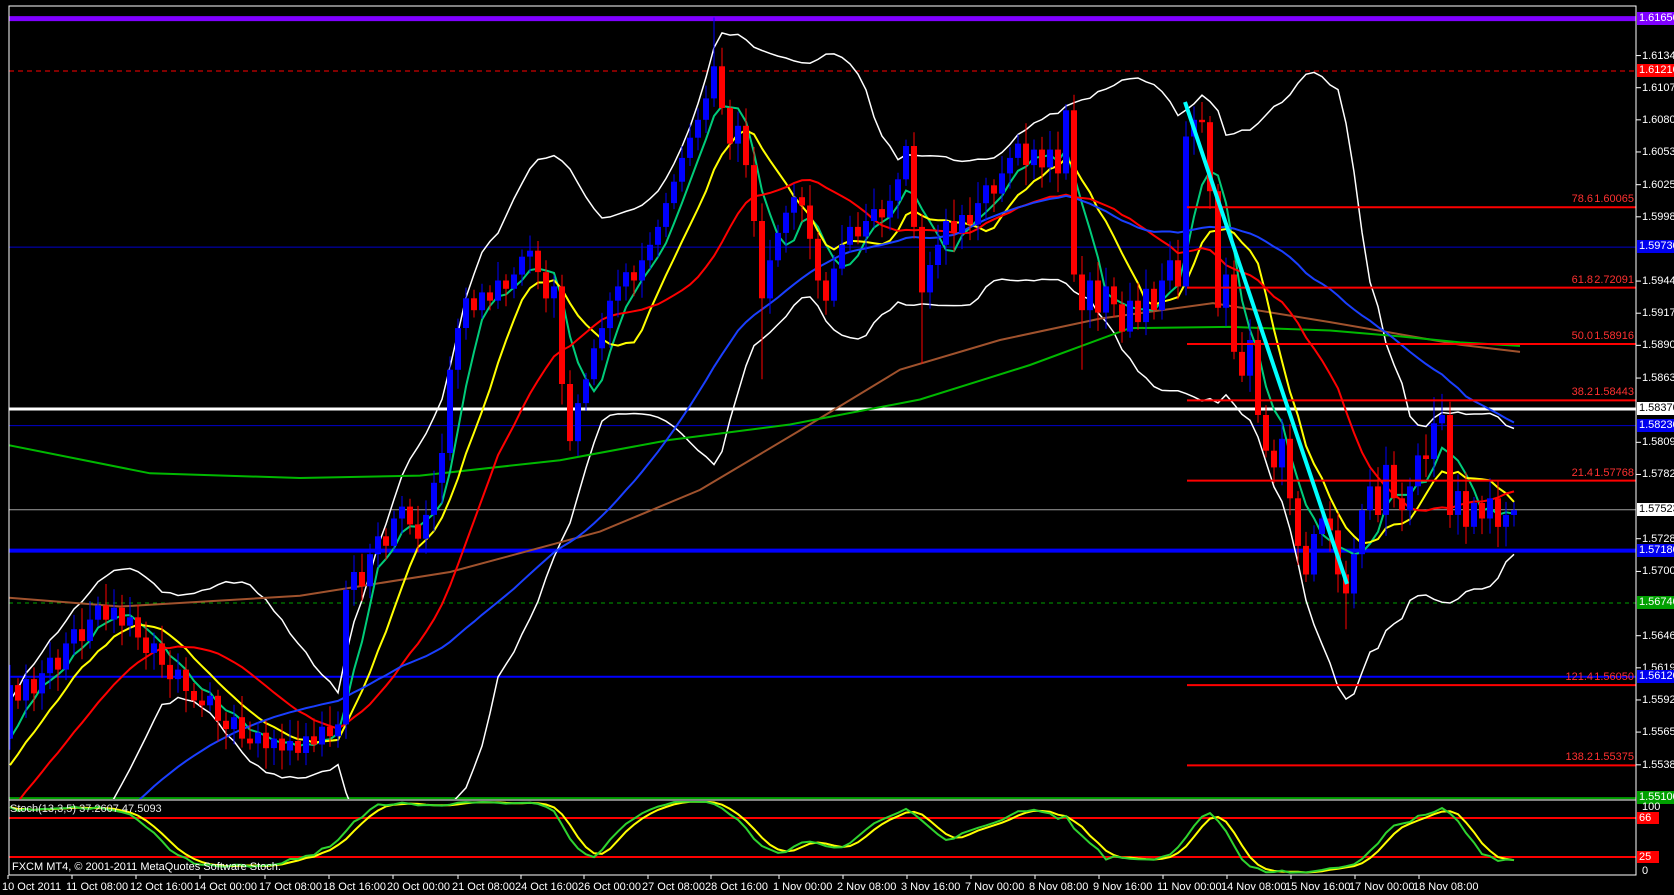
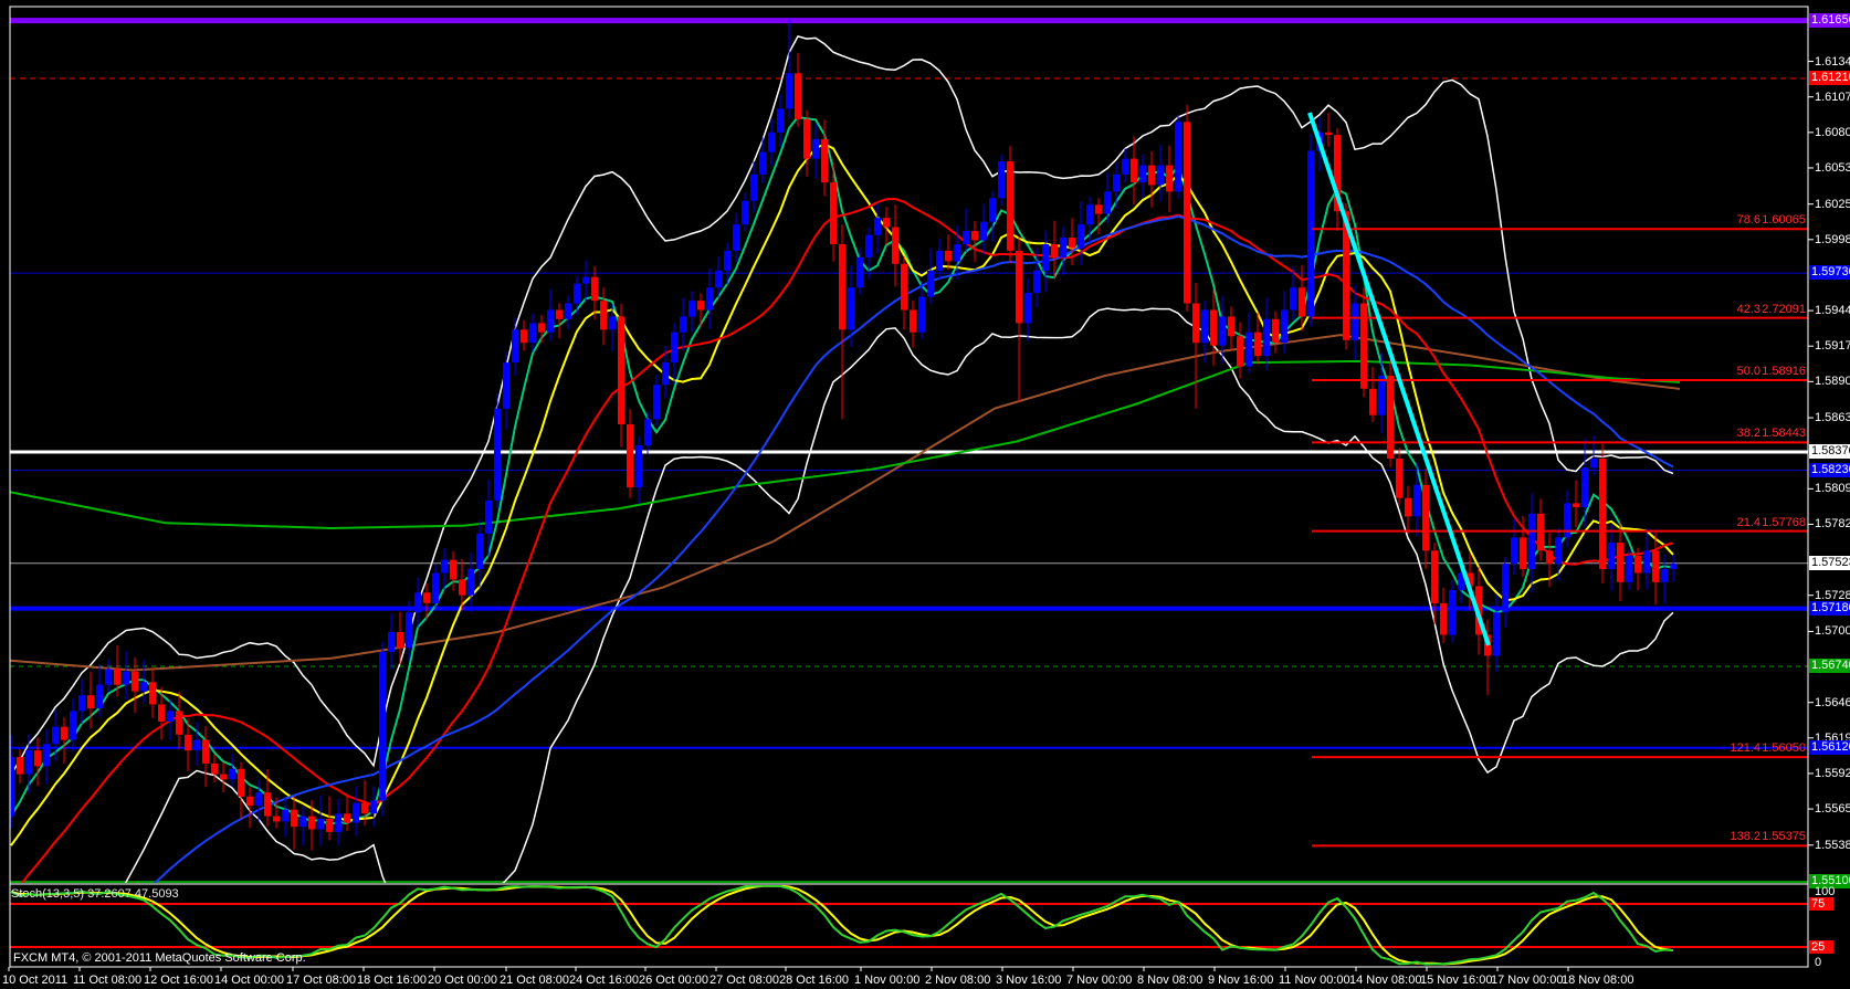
  78.6
  1.60065
- 61.8
+ 42.3
  2.72091
  50.0
  1.58916
  38.2
  1.58443
  21.4
  1.57768
  121.4
  1.56050
  138.2
  1.55375
  1.6134
  1.6107
  1.6080
  1.6053
  1.6025
  1.5998
  1.5944
  1.5917
  1.5890
  1.5863
  1.5809
  1.5782
  1.5728
  1.5700
  1.5646
  1.5619
  1.5592
  1.5565
  1.5538
  1.6165
  1.6121
  1.5973
  1.5837
  1.5823
  1.5752
  1.5718
  1.5674
  1.5612
  1.5510
  100
  0
- 66
+ 75
  25
  10 Oct 2011
  11 Oct 08:00
  12 Oct 16:00
  14 Oct 00:00
  17 Oct 08:00
  18 Oct 16:00
  20 Oct 00:00
  21 Oct 08:00
  24 Oct 16:00
  26 Oct 00:00
  27 Oct 08:00
  28 Oct 16:00
  1 Nov 00:00
  2 Nov 08:00
  3 Nov 16:00
  7 Nov 00:00
  8 Nov 08:00
  9 Nov 16:00
  11 Nov 00:00
  14 Nov 08:00
  15 Nov 16:00
  17 Nov 00:00
  18 Nov 08:00
  Stoch(13,3,5) 37.2607 47.5093
- FXCM MT4, © 2001-2011 MetaQuotes Software Stoch.
+ FXCM MT4, © 2001-2011 MetaQuotes Software Corp.
